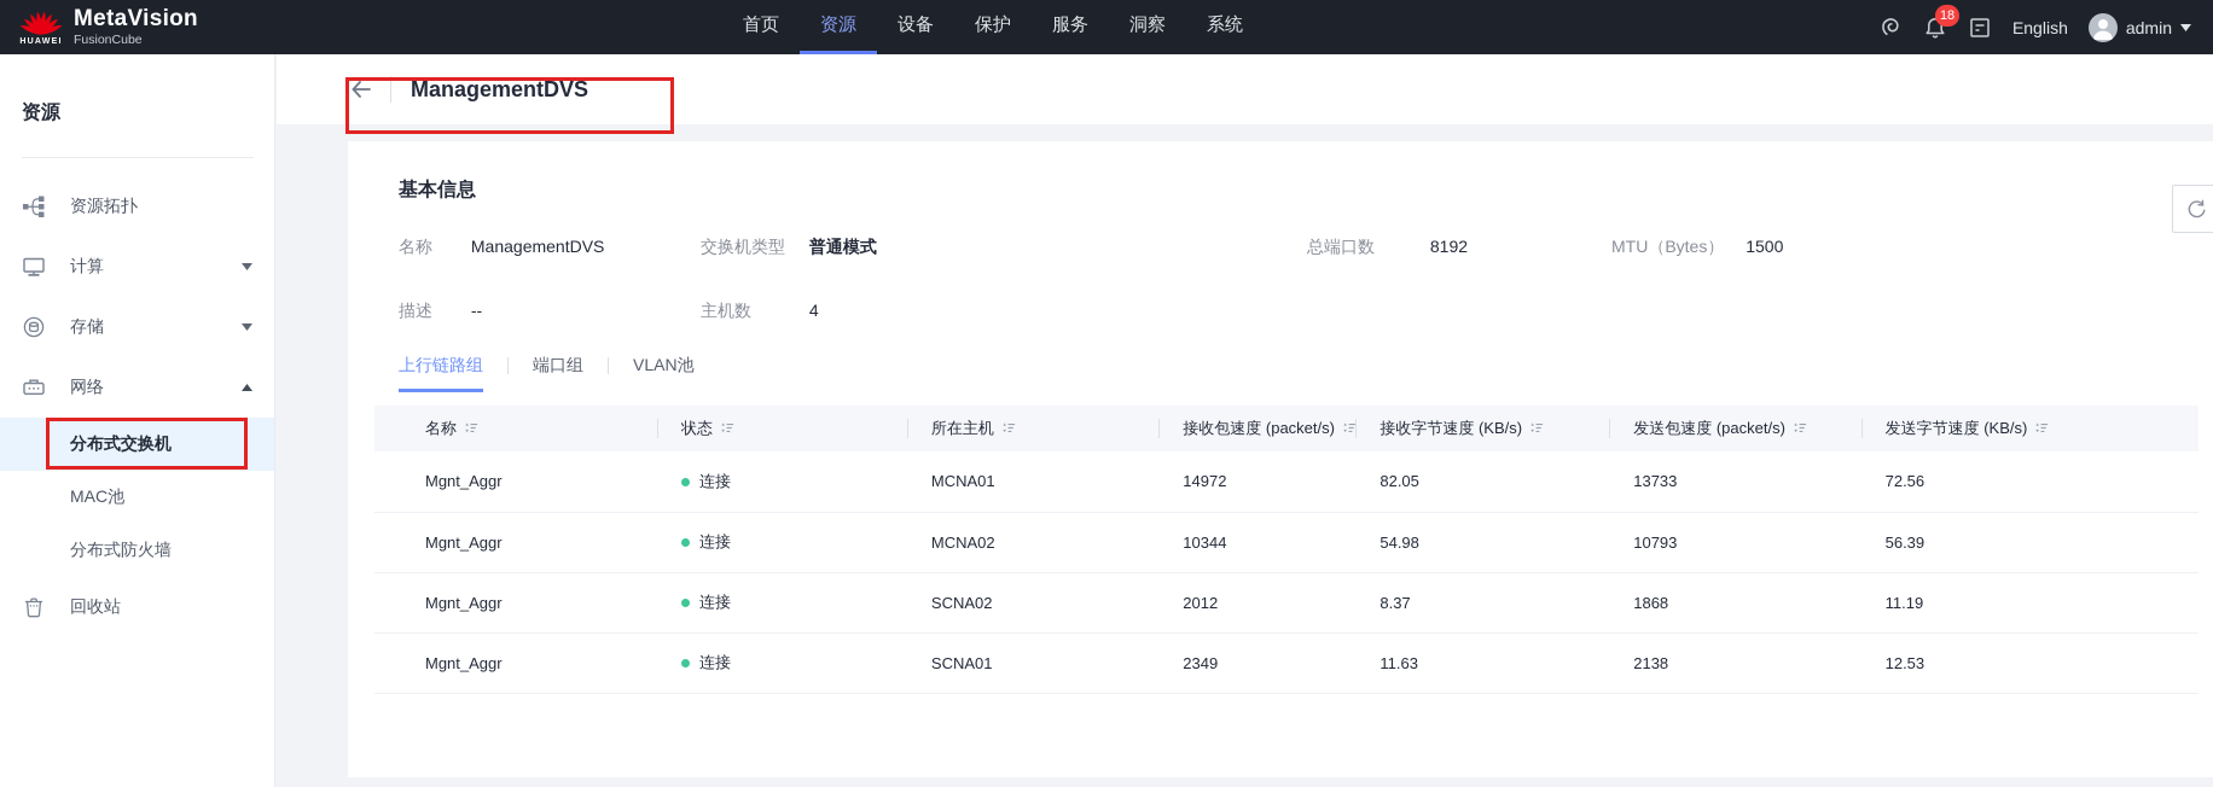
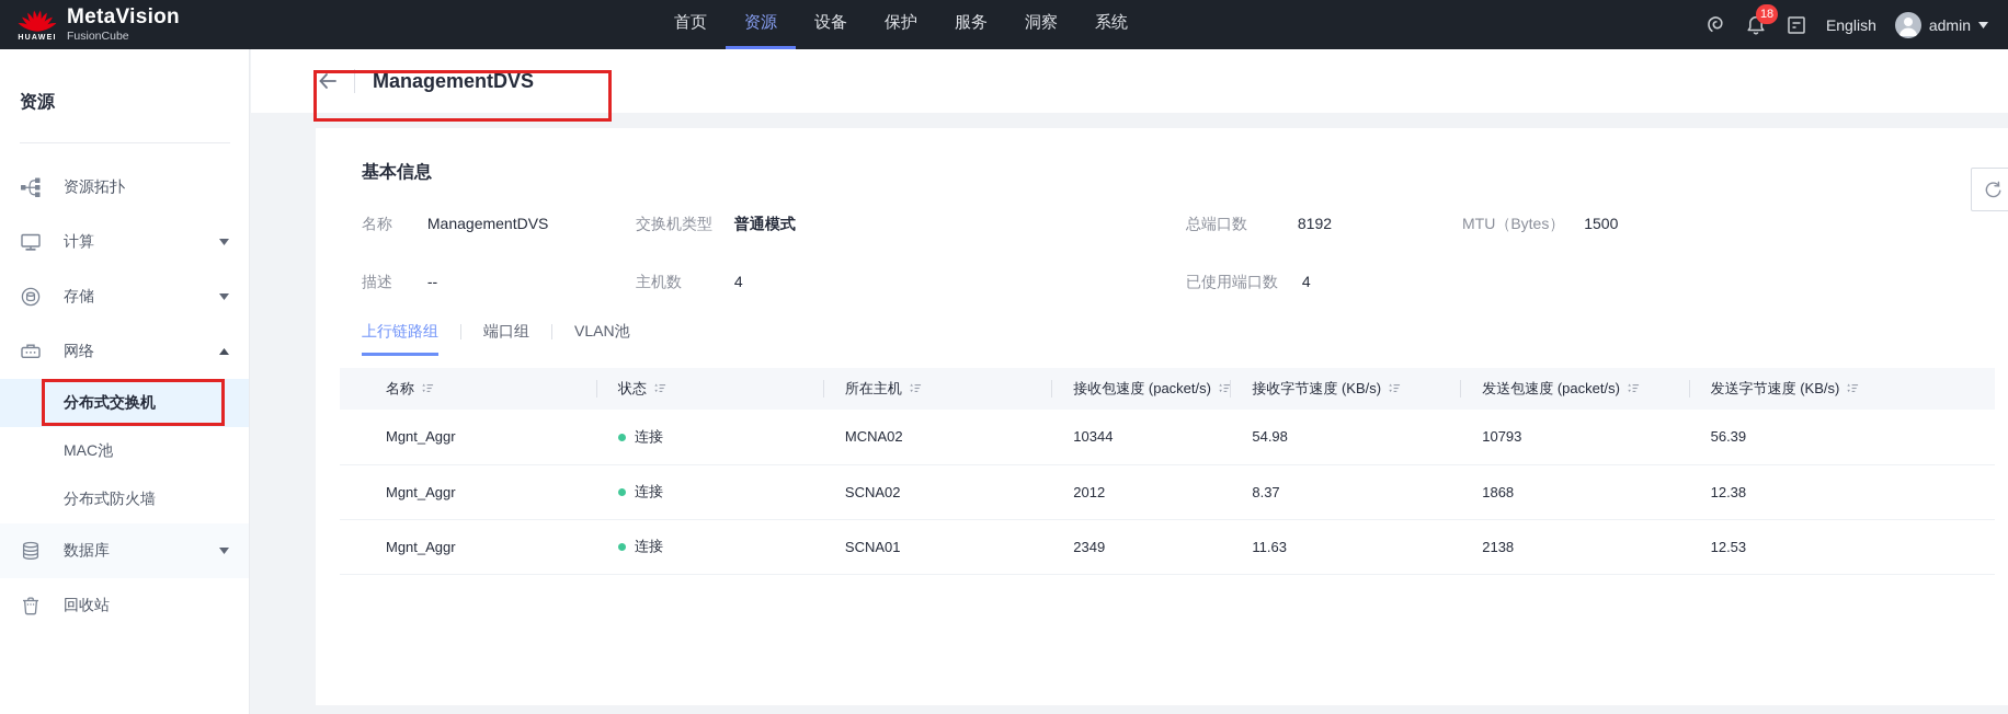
  MetaVision
  FusionCube
  首页
  资源
  设备
  保护
  服务
  洞察
  系统
  18
  English
  admin
  资源
  资源拓扑
  计算
  存储
  网络
  分布式交换机
  MAC池
  分布式防火墙
+ 数据库
  回收站
  ManagementDVS
  基本信息
  名称 ManagementDVS
  交换机类型 普通模式
  总端口数 8192
  MTU（Bytes） 1500
  描述 --
  主机数 4
+ 已使用端口数 4
  上行链路组
  端口组
  VLAN池
  名称	状态	所在主机	接收包速度 (packet/s)	接收字节速度 (KB/s)	发送包速度 (packet/s)	发送字节速度 (KB/s)
- Mgnt_Aggr	连接	MCNA01	14972	82.05	13733	72.56
  Mgnt_Aggr	连接	MCNA02	10344	54.98	10793	56.39
- Mgnt_Aggr	连接	SCNA02	2012	8.37	1868	11.19
+ Mgnt_Aggr	连接	SCNA02	2012	8.37	1868	12.38
  Mgnt_Aggr	连接	SCNA01	2349	11.63	2138	12.53
